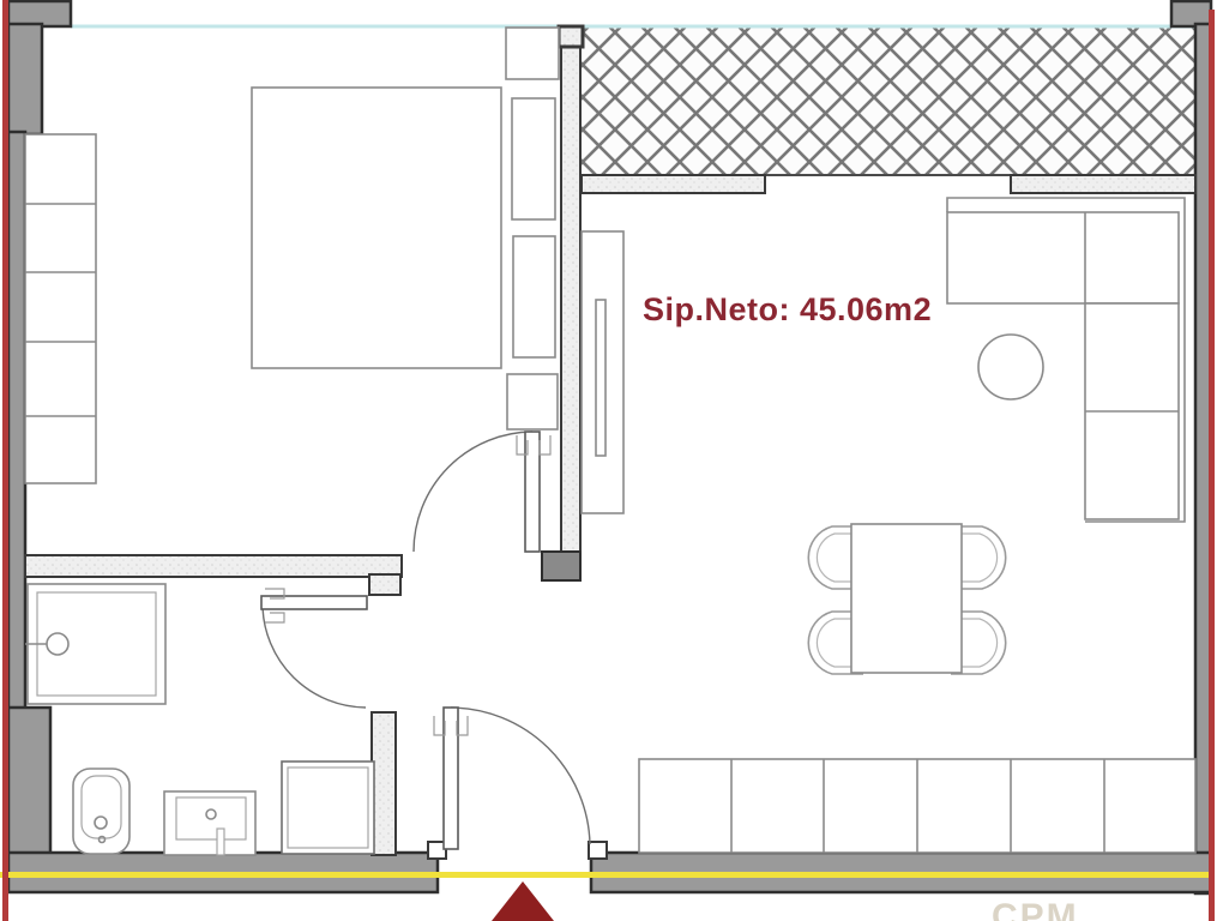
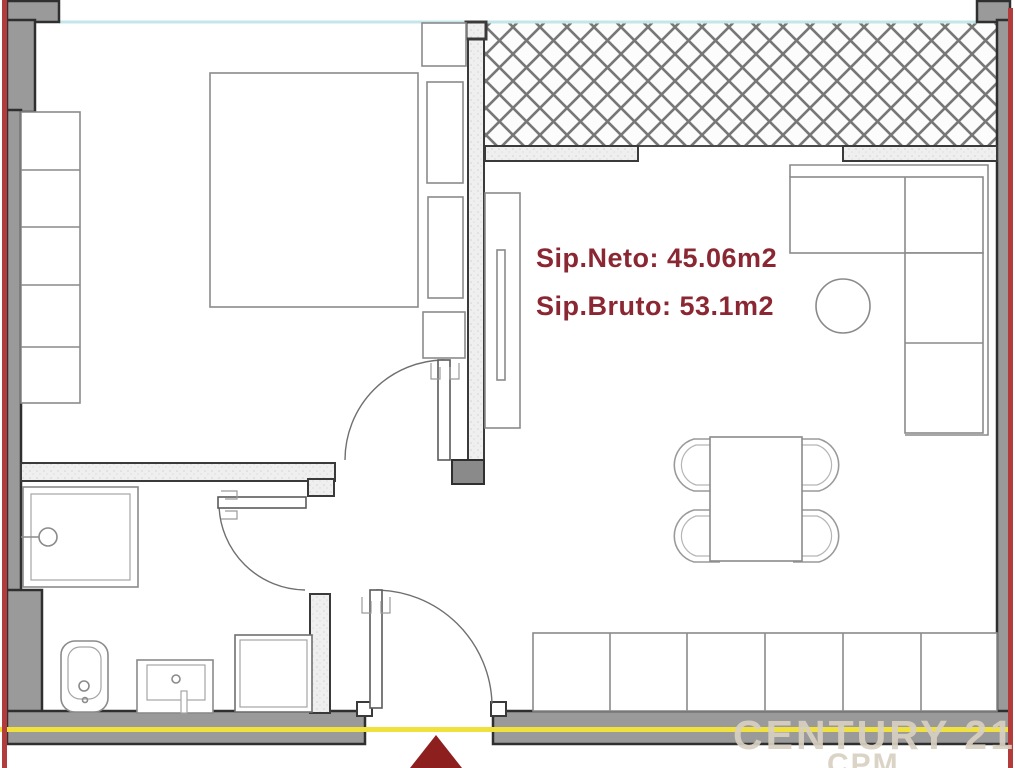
  Sip.Neto: 45.06m2
+ Sip.Bruto: 53.1m2
+ CENTURY 21
  CPM
